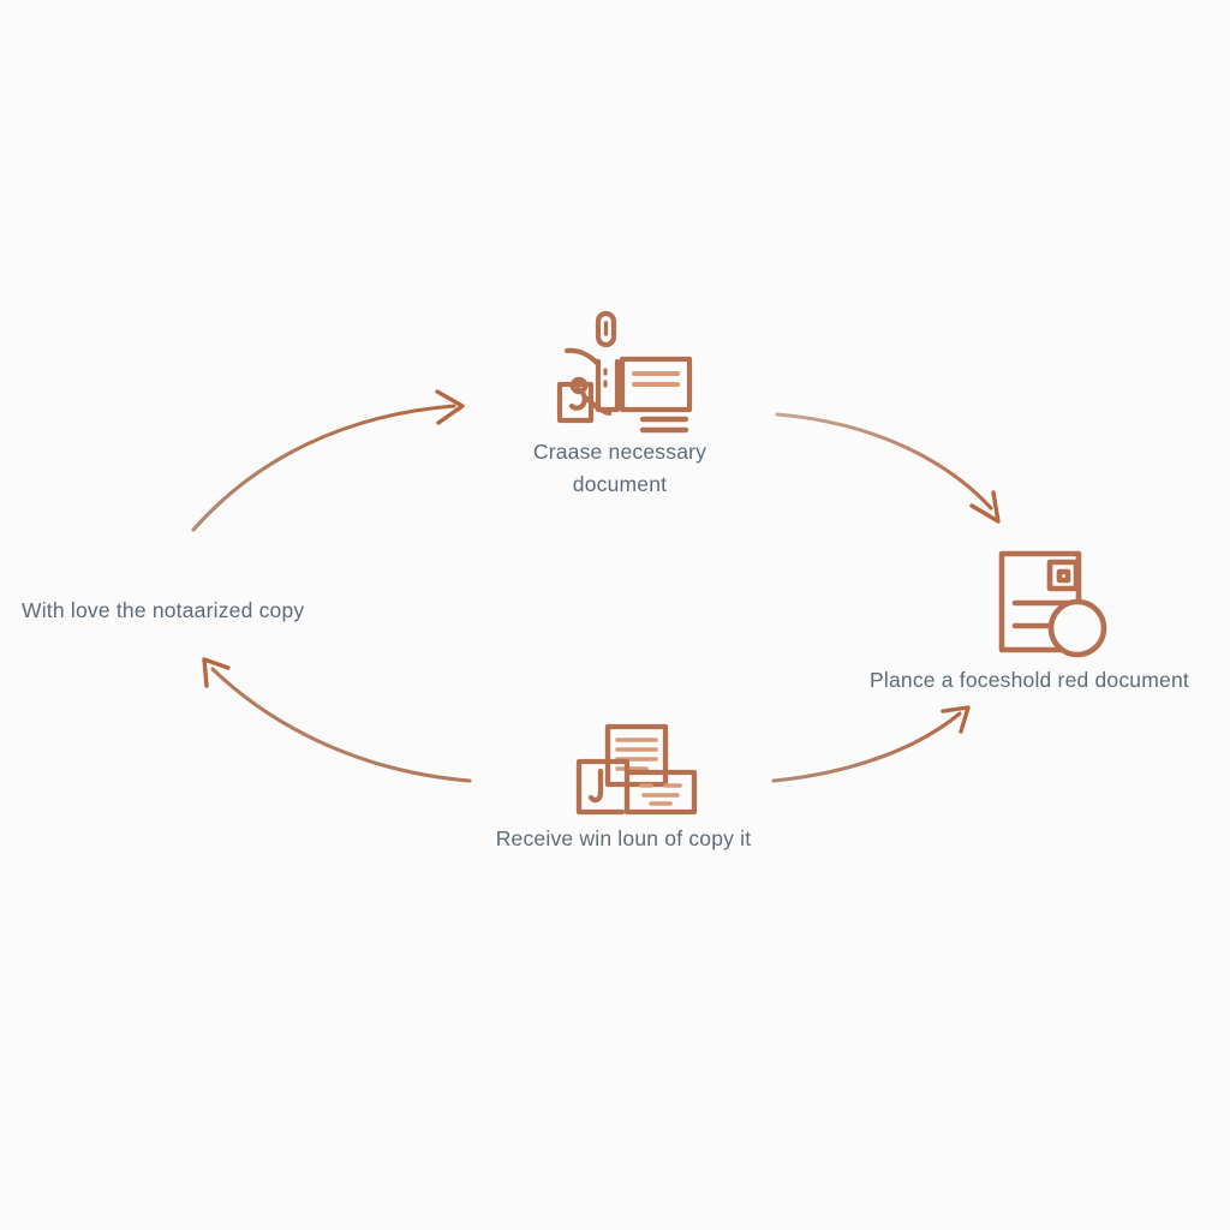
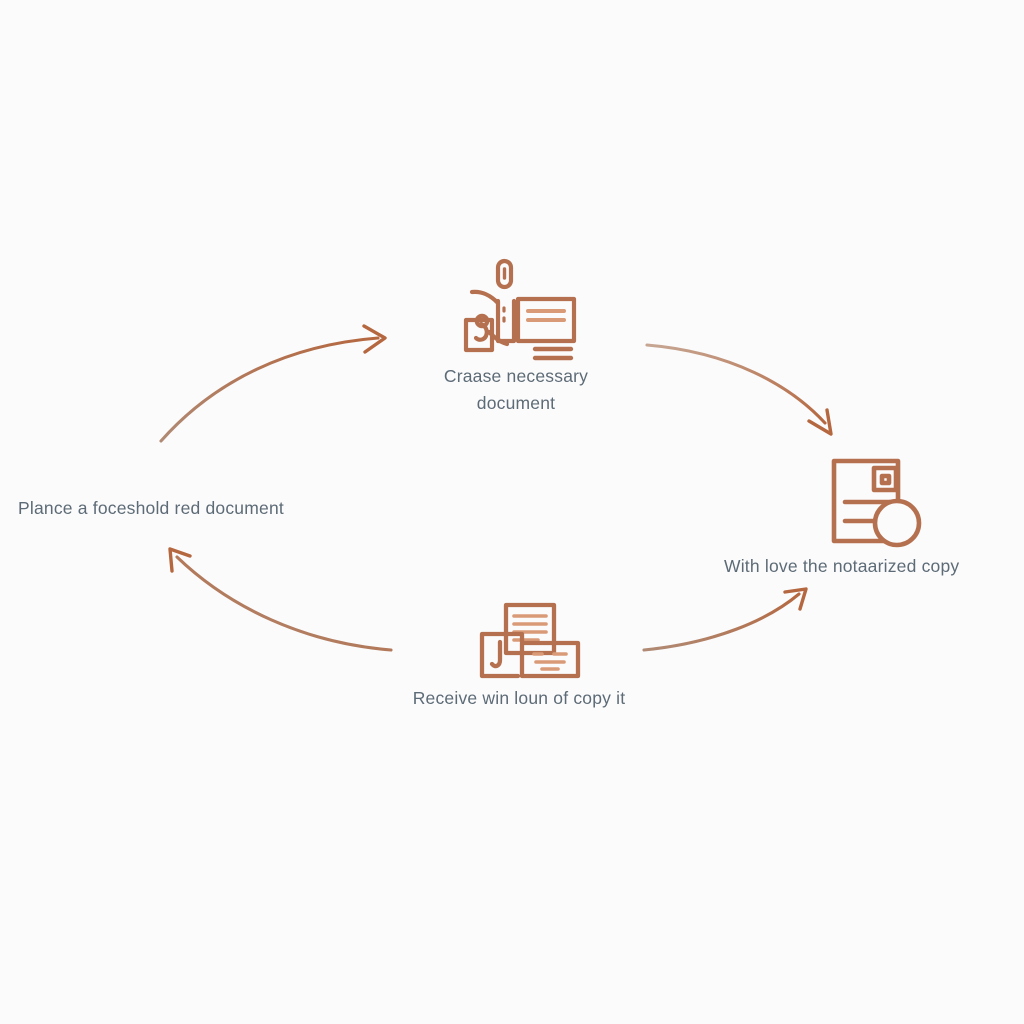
  Craase necessary
  document
- Plance a foceshold red document
+ With love the notaarized copy
  Receive win loun of copy it
- With love the notaarized copy
+ Plance a foceshold red document
